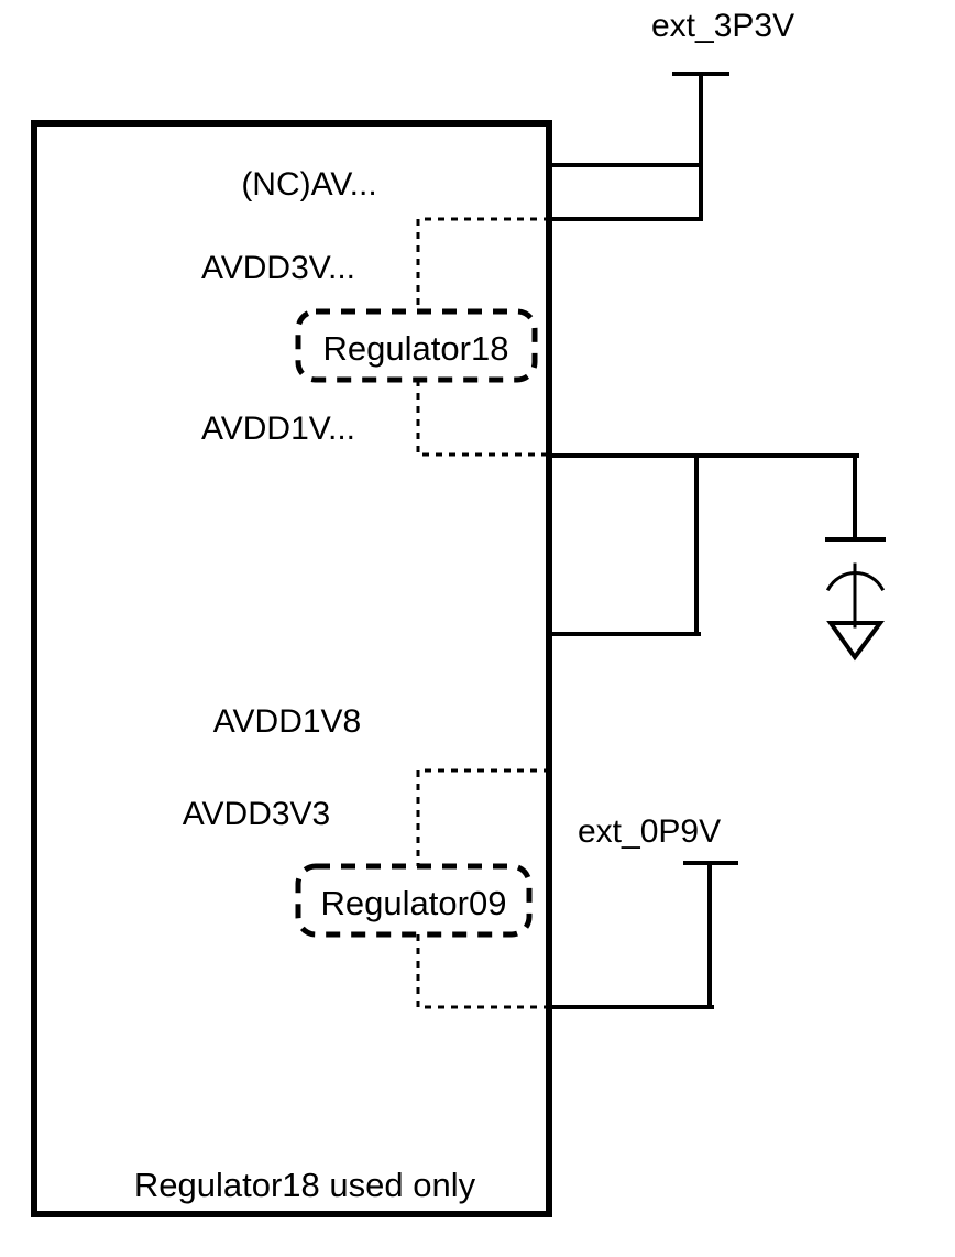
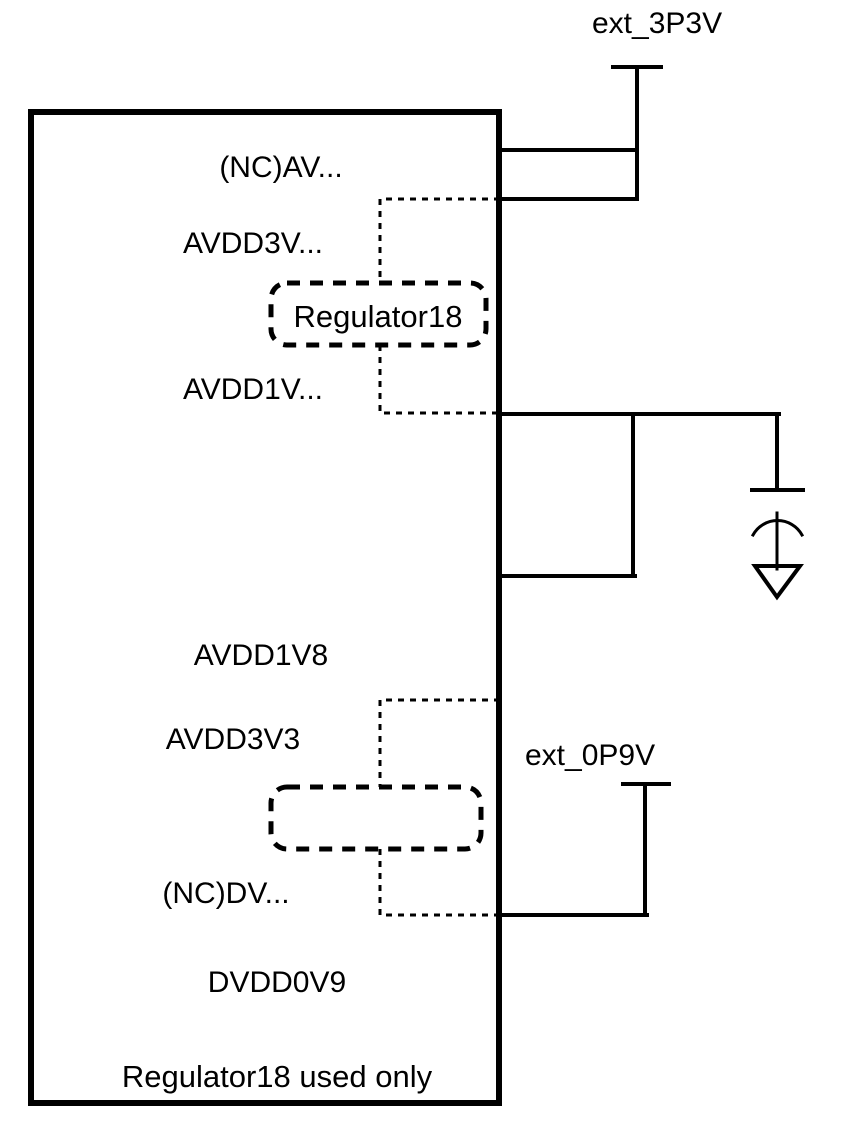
  Regulator18
- Regulator09
  ext_3P3V
  ext_0P9V
  (NC)AV...
  AVDD3V...
  AVDD1V...
  AVDD1V8
  AVDD3V3
+ (NC)DV...
+ DVDD0V9
  Regulator18 used only
